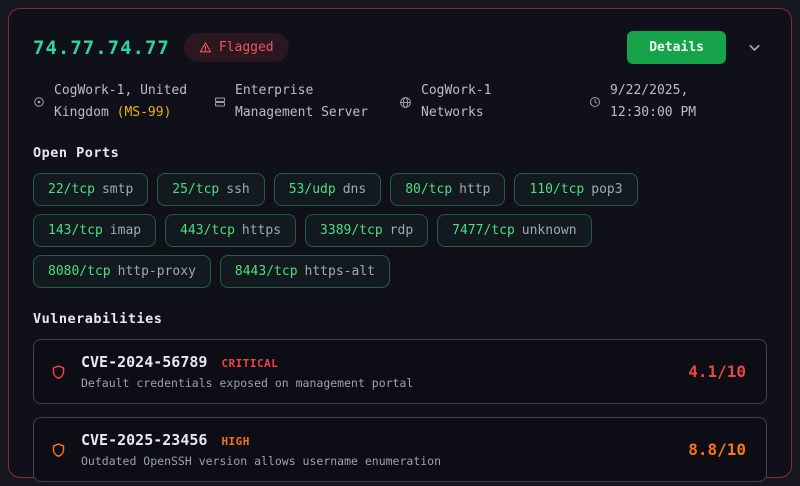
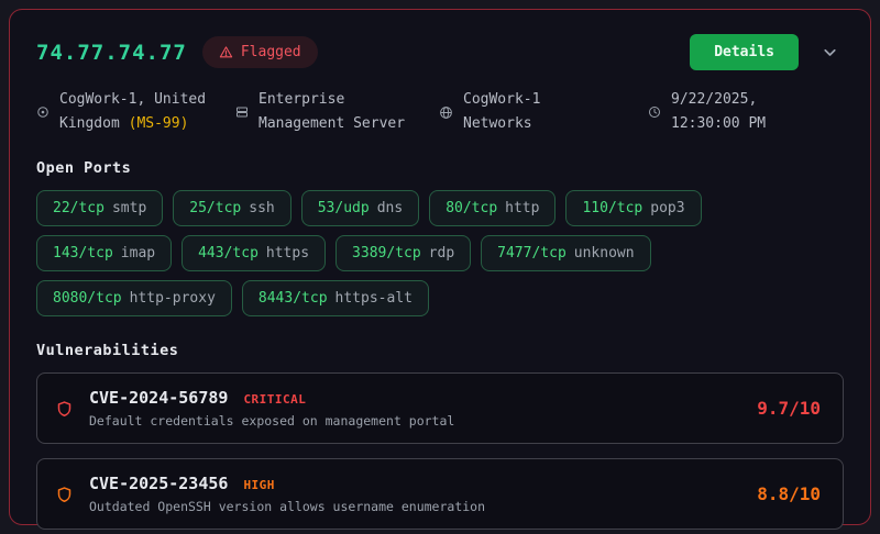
  74.77.74.77
  Flagged
  Details
  CogWork-1, United Kingdom (MS-99)
  Enterprise Management Server
  CogWork-1 Networks
  9/22/2025, 12:30:00 PM
  Open Ports
  22/tcp
  smtp
  25/tcp
  ssh
  53/udp
  dns
  80/tcp
  http
  110/tcp
  pop3
  143/tcp
  imap
  443/tcp
  https
  3389/tcp
  rdp
  7477/tcp
  unknown
  8080/tcp
  http-proxy
  8443/tcp
  https-alt
  Vulnerabilities
  CVE-2024-56789
  CRITICAL
  Default credentials exposed on management portal
- 4.1/10
+ 9.7/10
  CVE-2025-23456
  HIGH
  Outdated OpenSSH version allows username enumeration
  8.8/10
